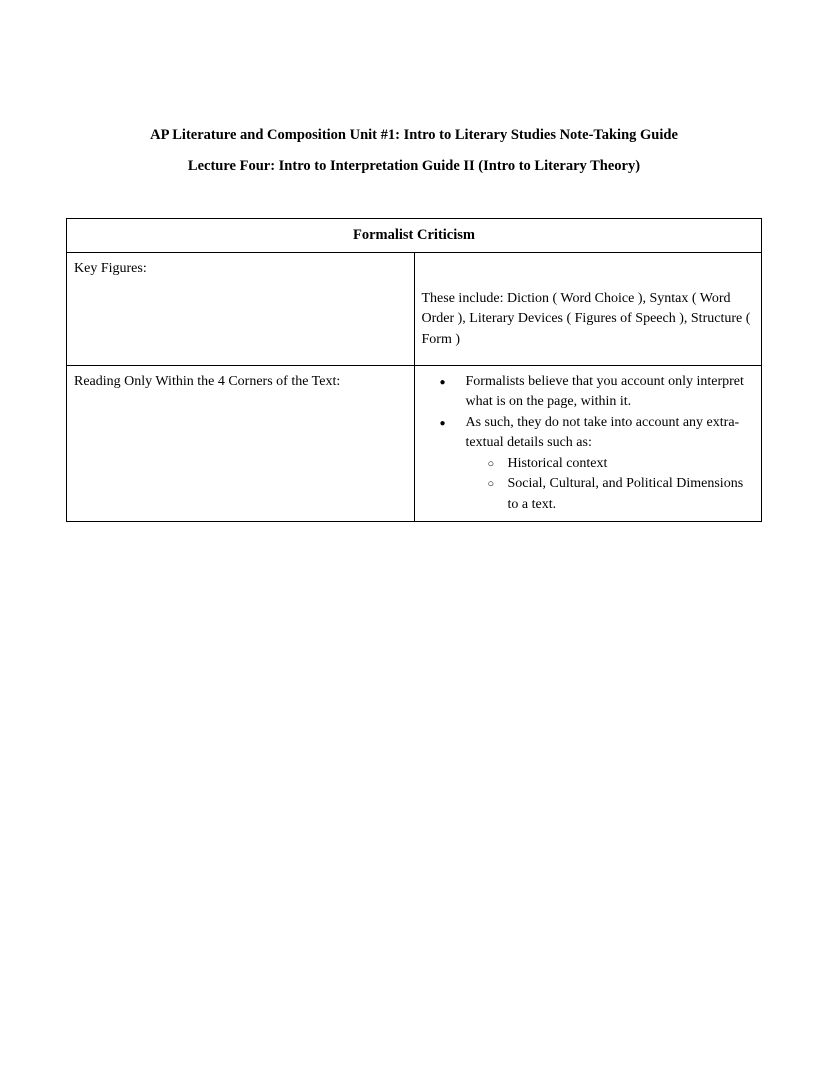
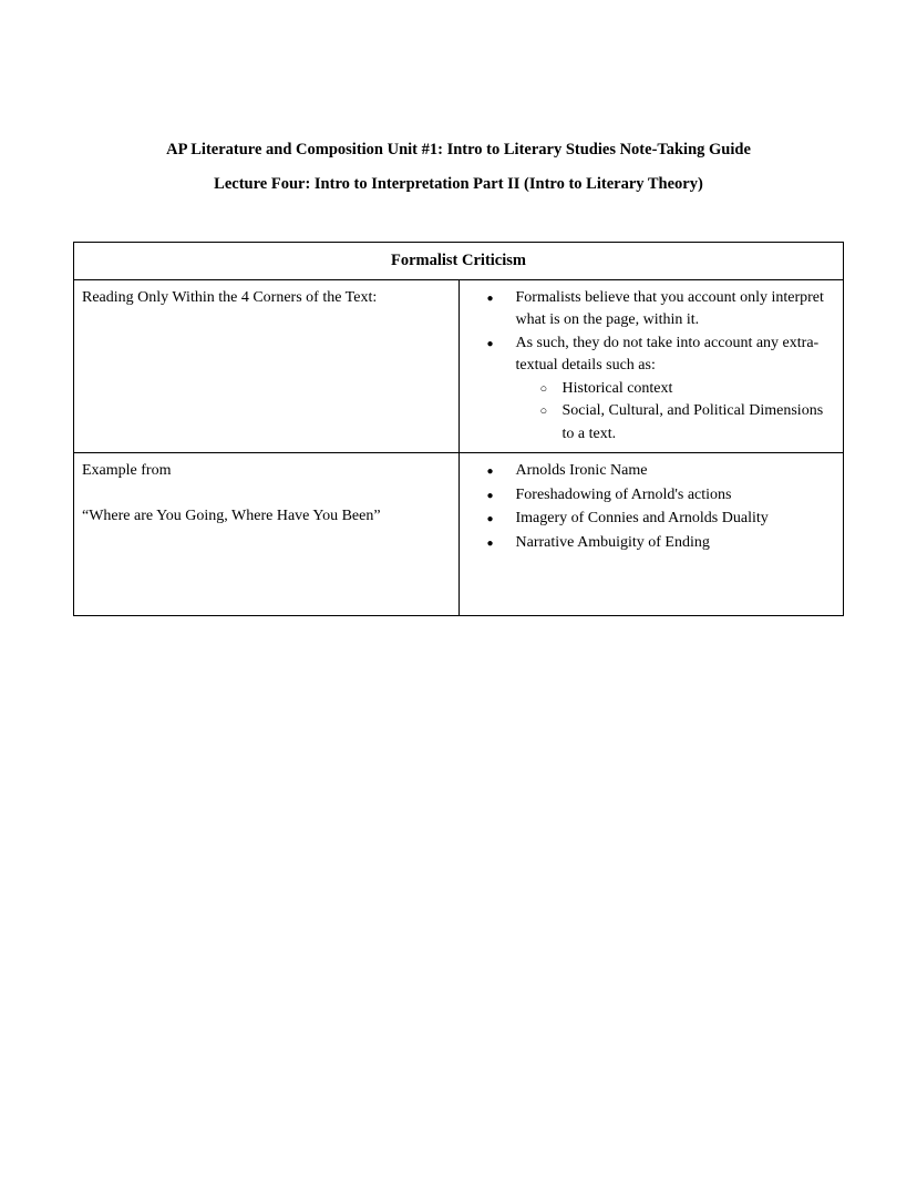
  AP Literature and Composition Unit #1: Intro to Literary Studies Note-Taking Guide
- Lecture Four: Intro to Interpretation Guide II (Intro to Literary Theory)
+ Lecture Four: Intro to Interpretation Part II (Intro to Literary Theory)
  Formalist Criticism
- Key Figures:	These include: Diction ( Word Choice ), Syntax ( Word Order ), Literary Devices ( Figures of Speech ), Structure ( Form )
  Reading Only Within the 4 Corners of the Text:	Formalists believe that you account only interpret what is on the page, within it. As such, they do not take into account any extra-textual details such as: Historical context Social, Cultural, and Political Dimensions to a text.
+ Example from “Where are You Going, Where Have You Been”	Arnolds Ironic Name Foreshadowing of Arnold's actions Imagery of Connies and Arnolds Duality Narrative Ambuigity of Ending
